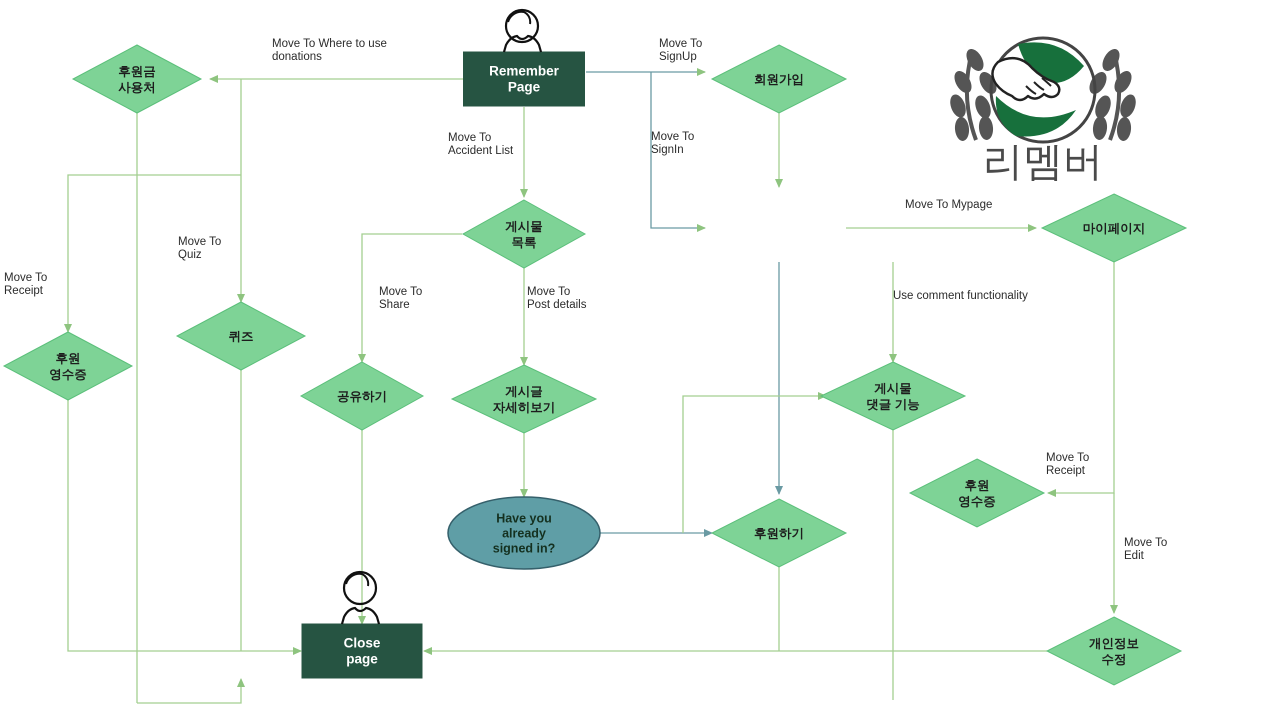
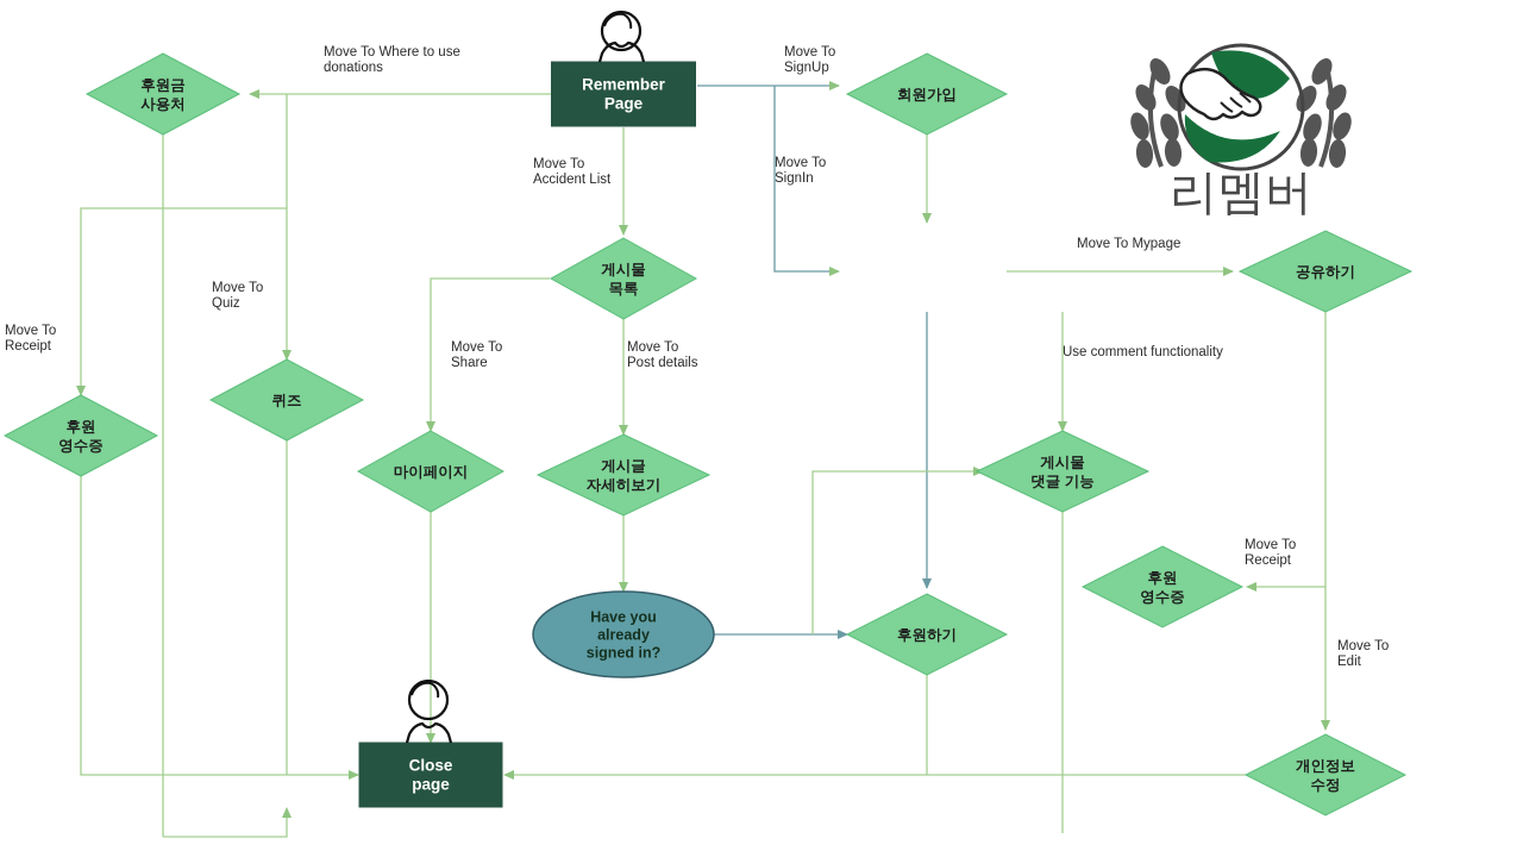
  Remember Page
  Close page
  후원금사용처
  회원가입
  게시물목록
- 마이페이지
+ 공유하기
  후원영수증
  퀴즈
- 공유하기
+ 마이페이지
  게시글자세히보기
  게시물댓글 기능
  후원영수증
  후원하기
  개인정보수정
  Have you already signed in?
  Move To Where to use donations
  Move To SignUp
  Move To Accident List
  Move To SignIn
  Move To Mypage
  Move To Receipt
  Move To Quiz
  Move To Share
  Move To Post details
  Use comment functionality
  Move To Receipt
  Move To Edit
  리멤버
